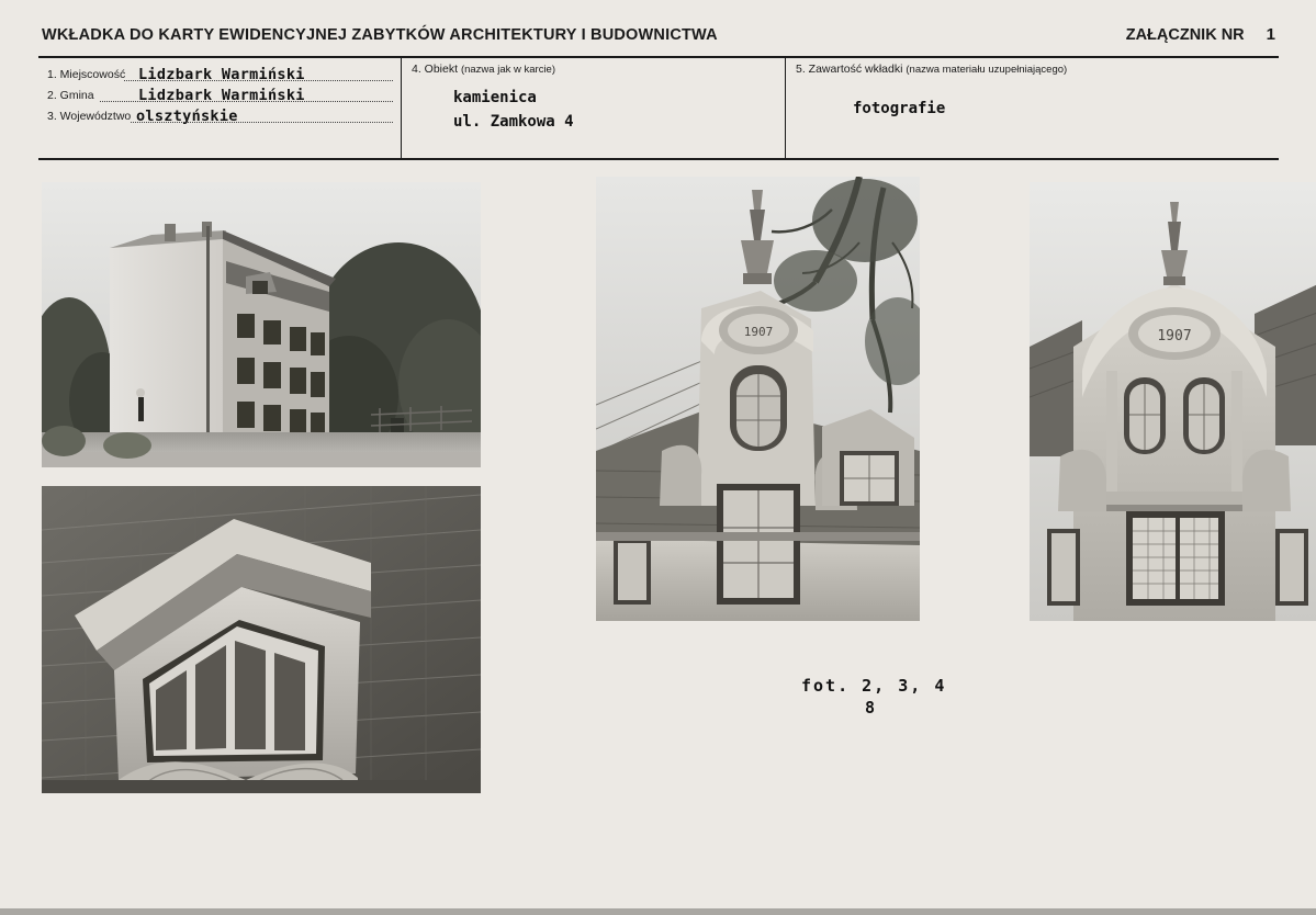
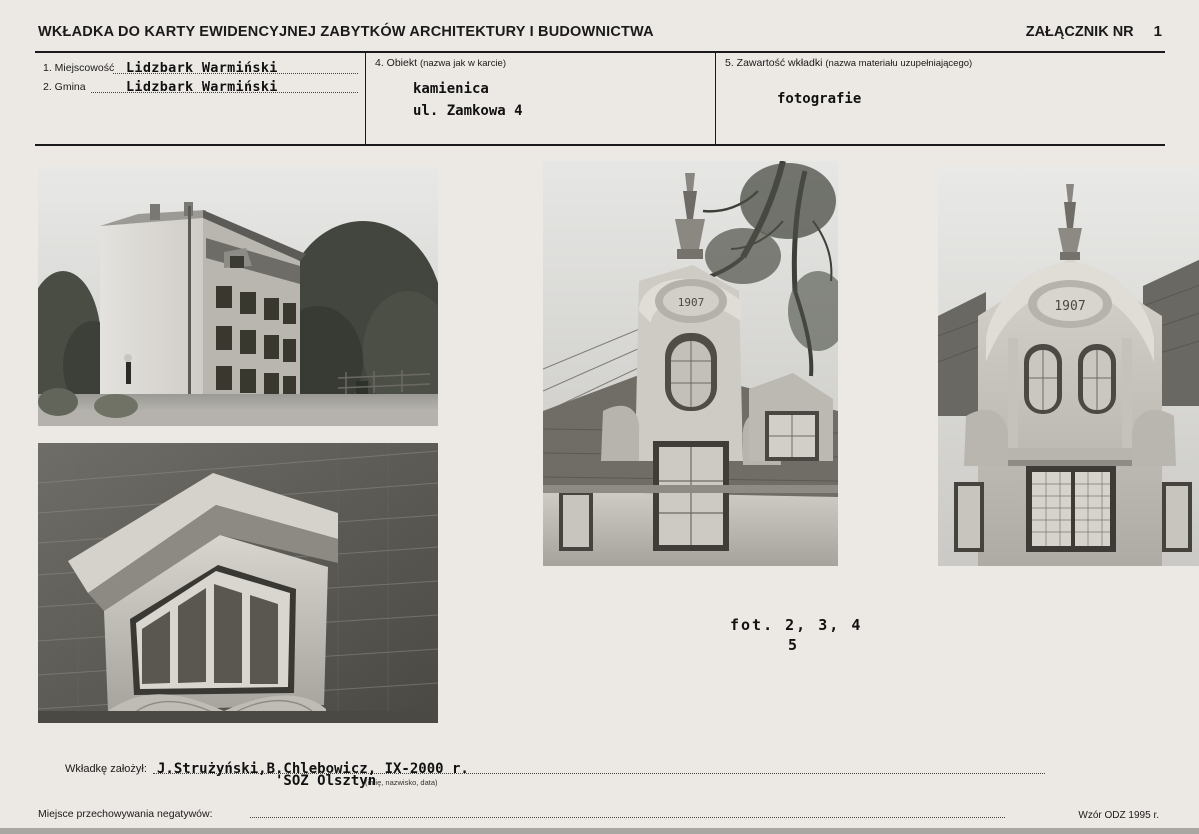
  WKŁADKA DO KARTY EWIDENCYJNEJ ZABYTKÓW ARCHITEKTURY I BUDOWNICTWA
  ZAŁĄCZNIK NR 1
  1. Miejscowość
  Lidzbark Warmiński
  2. Gmina
  Lidzbark Warmiński
- 3. Województwo
- olsztyńskie
  4. Obiekt (nazwa jak w karcie)
  kamienica
  ul. Zamkowa 4
  5. Zawartość wkładki (nazwa materiału uzupełniającego)
  fotografie
  1907
  1907
  fot. 2, 3, 4
- 8
+ 5
+ Wkładkę założył:
+ J.Strużyński,B.Chlebowicz, IX-2000 r.
+ (imię, nazwisko, data)
+ 'SOZ Olsztyn
+ Miejsce przechowywania negatywów:
+ Wzór ODZ 1995 r.
